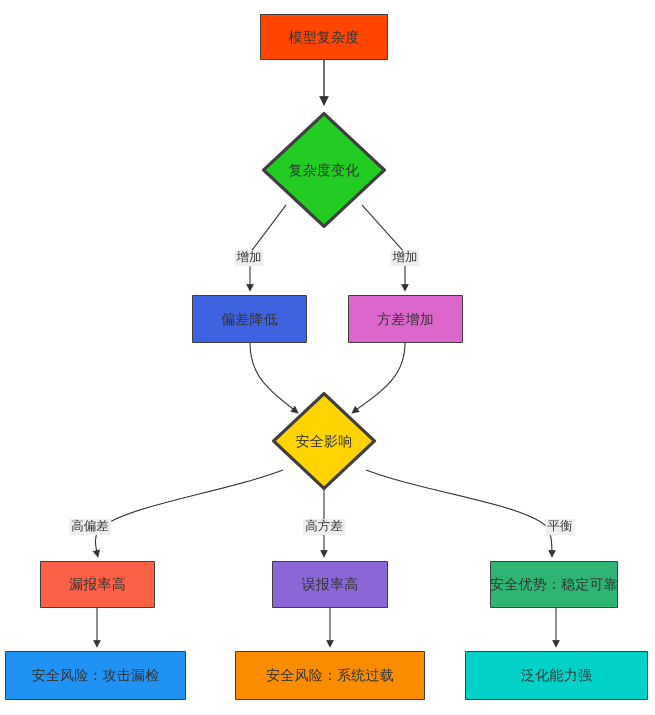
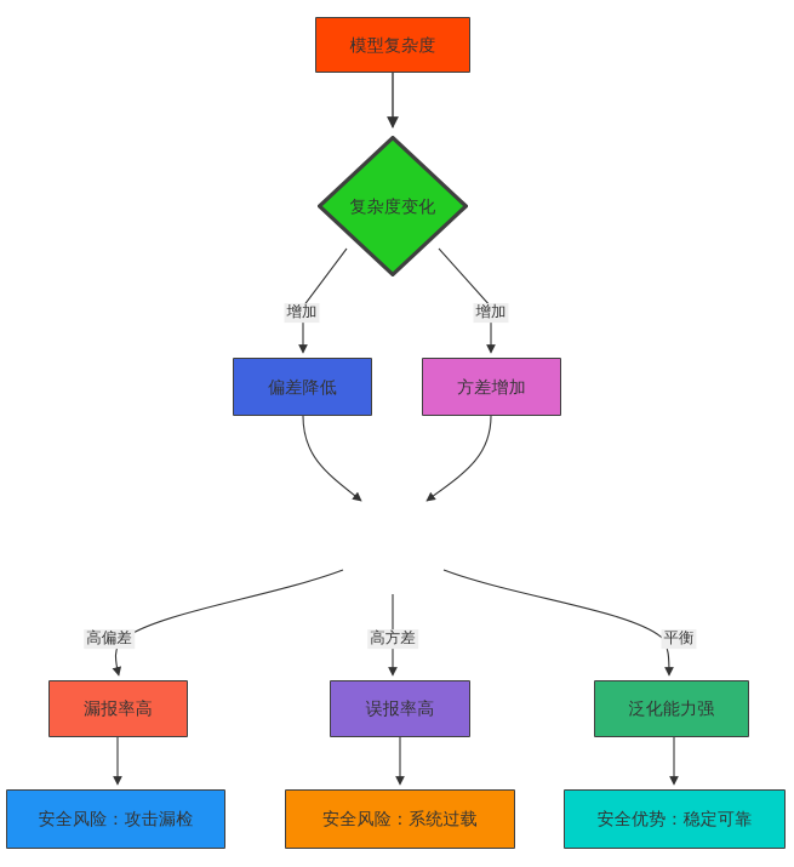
  模型复杂度
  复杂度变化
  偏差降低
  方差增加
- 安全影响
  漏报率高
  误报率高
- 安全优势：稳定可靠
+ 泛化能力强
  安全风险：攻击漏检
  安全风险：系统过载
- 泛化能力强
+ 安全优势：稳定可靠
  增加
  增加
  高偏差
  高方差
  平衡
